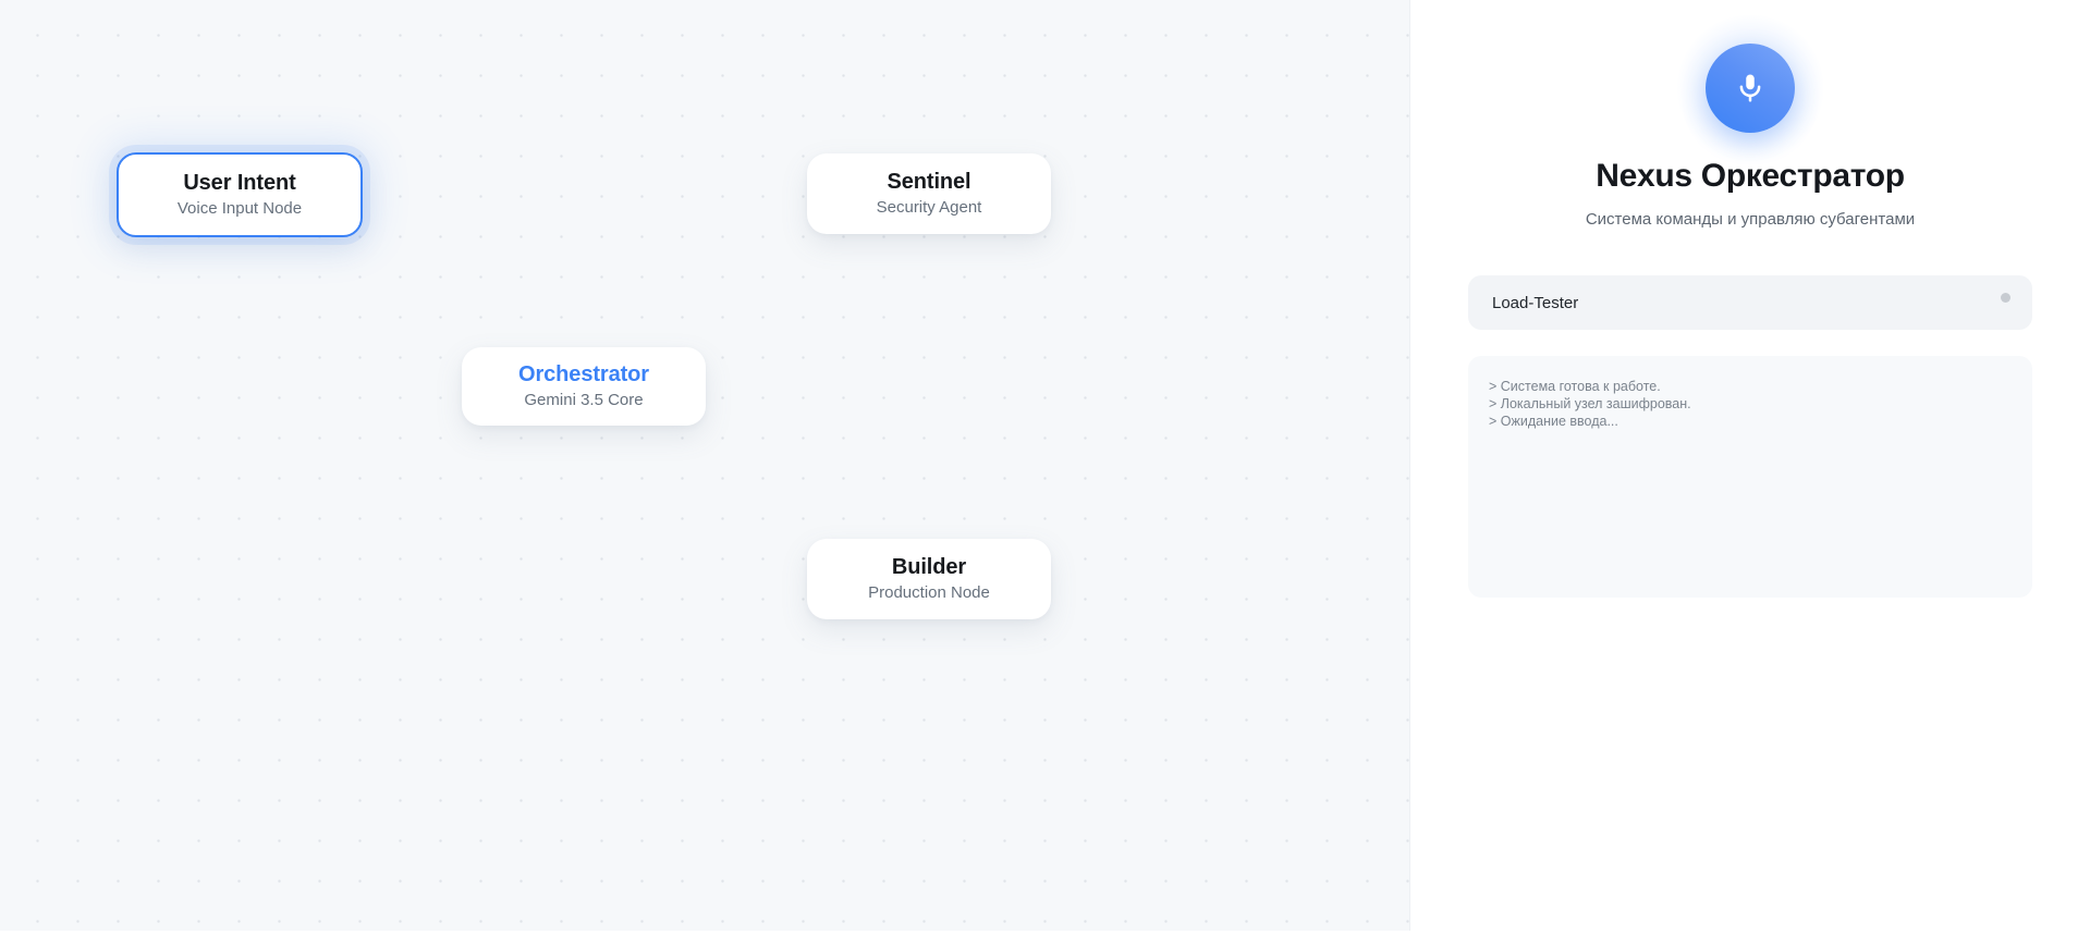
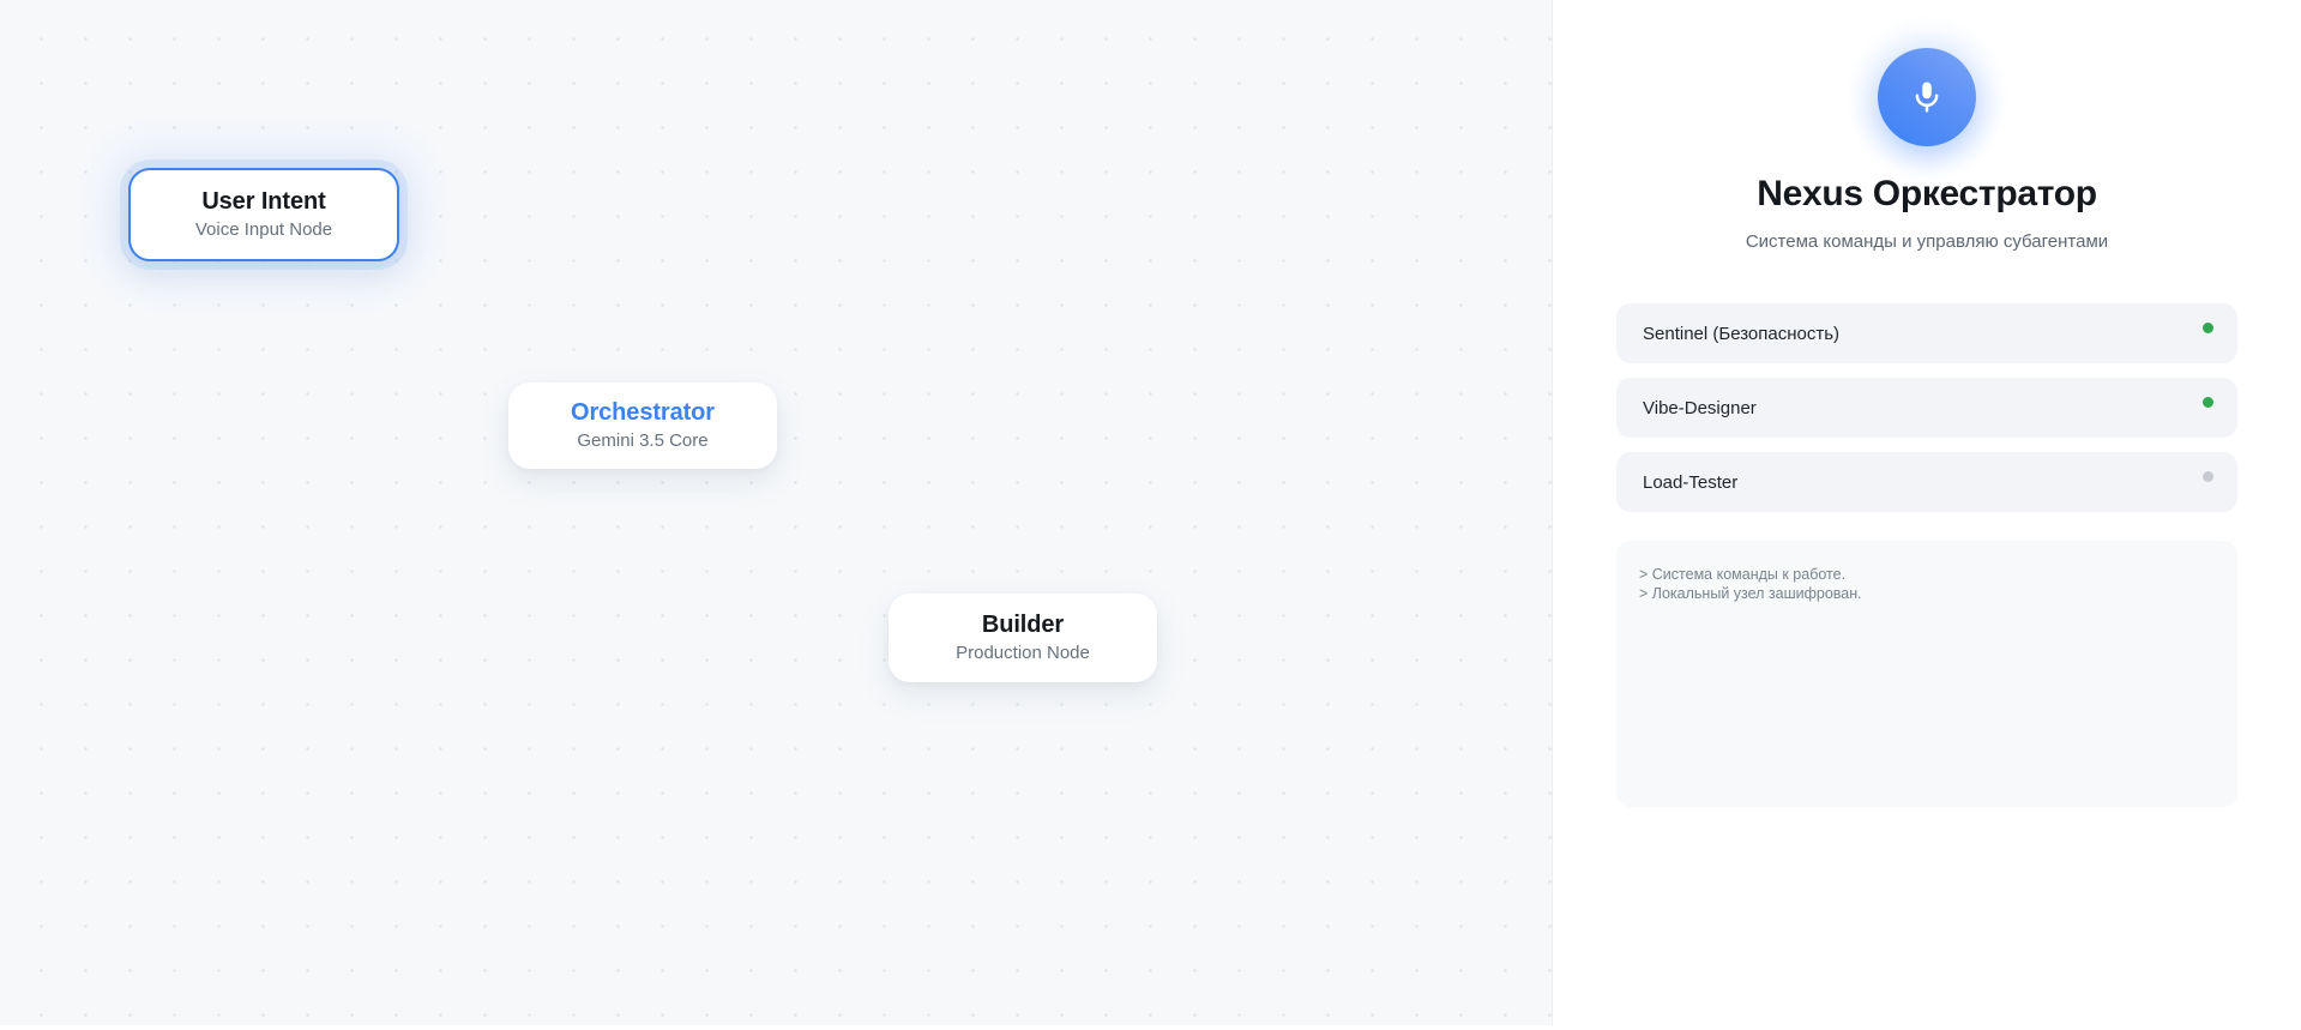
  User Intent
  Voice Input Node
- Sentinel
- Security Agent
  Orchestrator
  Gemini 3.5 Core
  Builder
  Production Node
  Nexus Оркестратор
  Система команды и управляю субагентами
+ Sentinel (Безопасность)
+ Vibe-Designer
  Load-Tester
- > Система готова к работе.
+ > Система команды к работе.
  > Локальный узел зашифрован.
- > Ожидание ввода...
